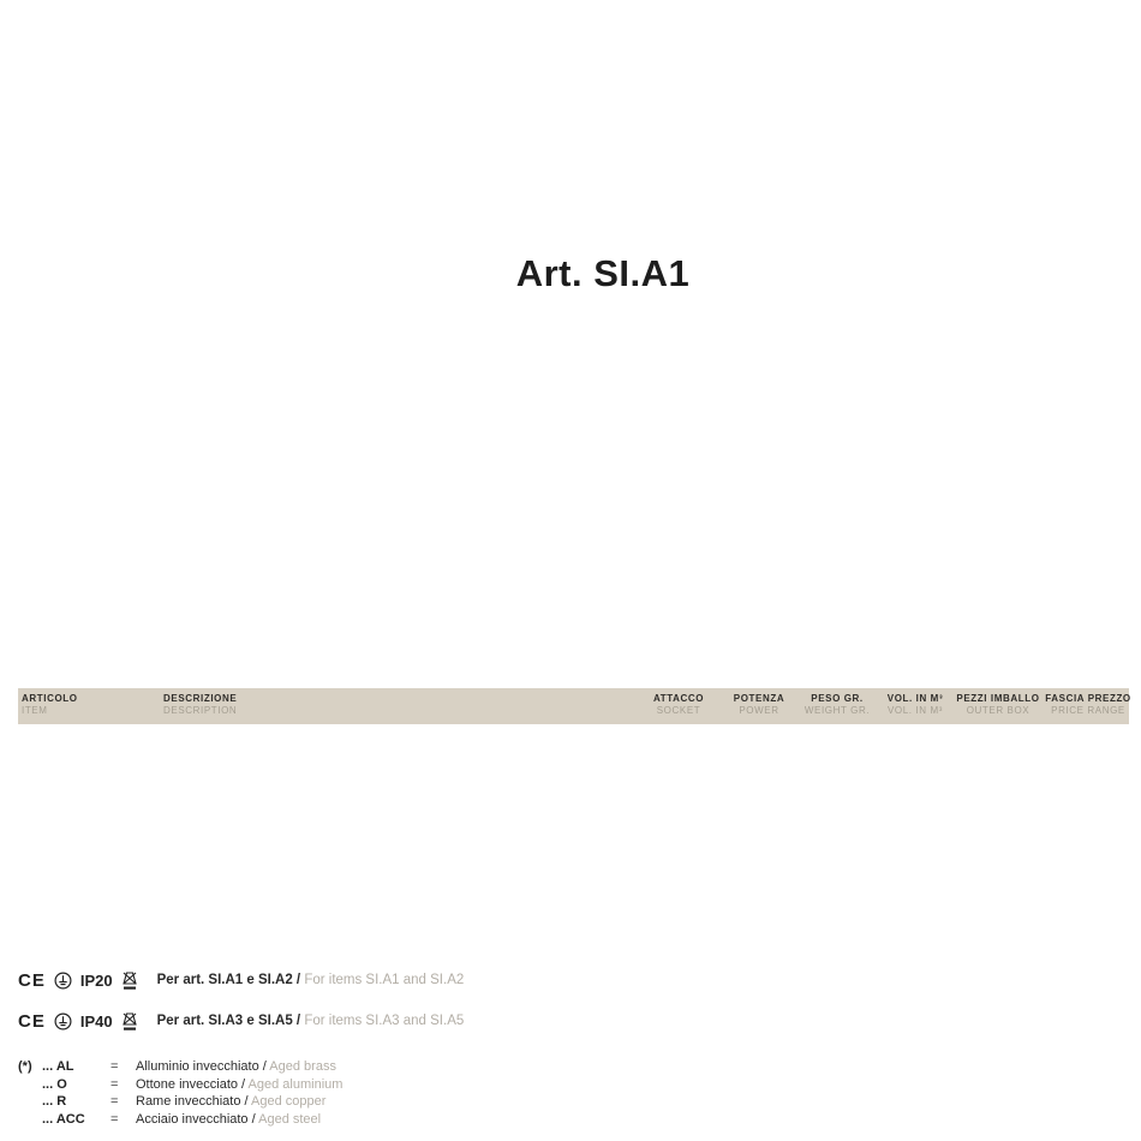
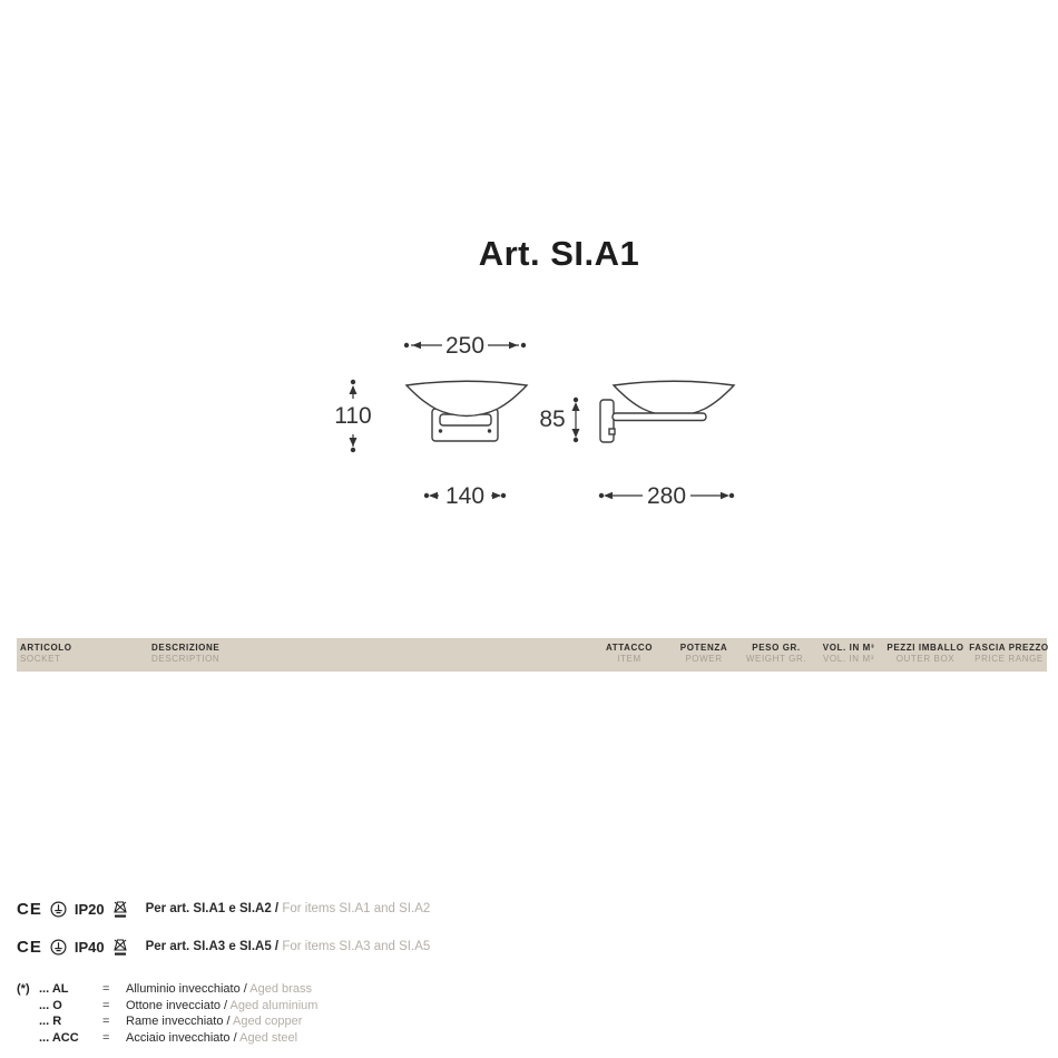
  Art. SI.A1
+ 250
+ 110
+ 140
+ 85
+ 280
  ARTICOLO
- ITEM
+ SOCKET
  DESCRIZIONE
  DESCRIPTION
  ATTACCO
- SOCKET
+ ITEM
  POTENZA
  POWER
  PESO GR.
  WEIGHT GR.
  VOL. IN M³
  VOL. IN M³
  PEZZI IMBALLO
  OUTER BOX
  FASCIA PREZZO
  PRICE RANGE
  CE
  IP20
  Per art. SI.A1 e SI.A2 / For items SI.A1 and SI.A2
  CE
  IP40
  Per art. SI.A3 e SI.A5 / For items SI.A3 and SI.A5
  (*)
  ... AL
  =
  Alluminio invecchiato / Aged brass
  ... O
  =
  Ottone invecciato / Aged aluminium
  ... R
  =
  Rame invecchiato / Aged copper
  ... ACC
  =
  Acciaio invecchiato / Aged steel
